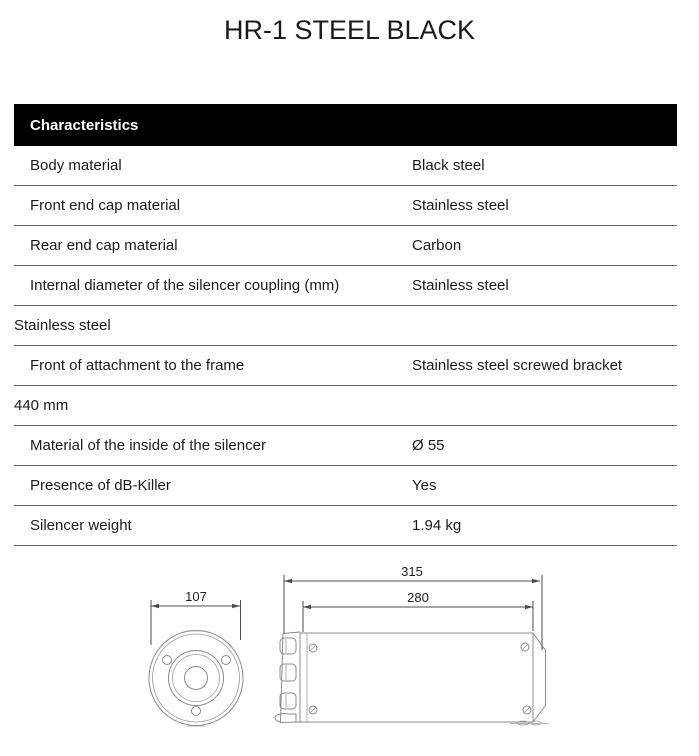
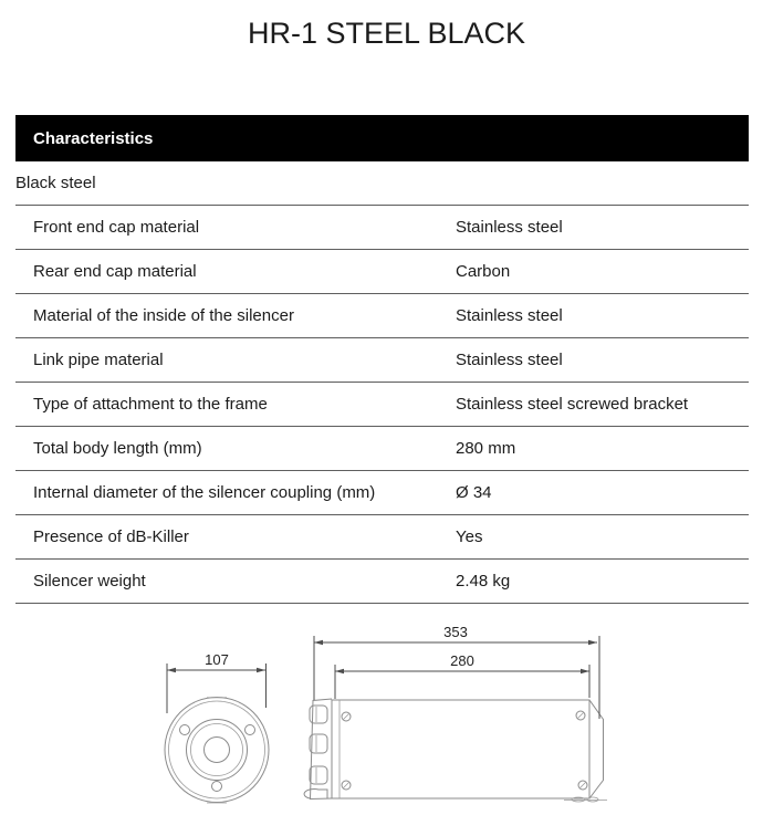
  HR-1 STEEL BLACK
  Characteristics
- Body material
  Black steel
  Front end cap material
  Stainless steel
  Rear end cap material
  Carbon
- Internal diameter of the silencer coupling (mm)
+ Material of the inside of the silencer
  Stainless steel
+ Link pipe material
  Stainless steel
- Front of attachment to the frame
+ Type of attachment to the frame
  Stainless steel screwed bracket
+ Total body length (mm)
- 440 mm
+ 280 mm
- Material of the inside of the silencer
+ Internal diameter of the silencer coupling (mm)
- Ø 55
+ Ø 34
  Presence of dB-Killer
  Yes
  Silencer weight
- 1.94 kg
+ 2.48 kg
  107
- 315
+ 353
  280
